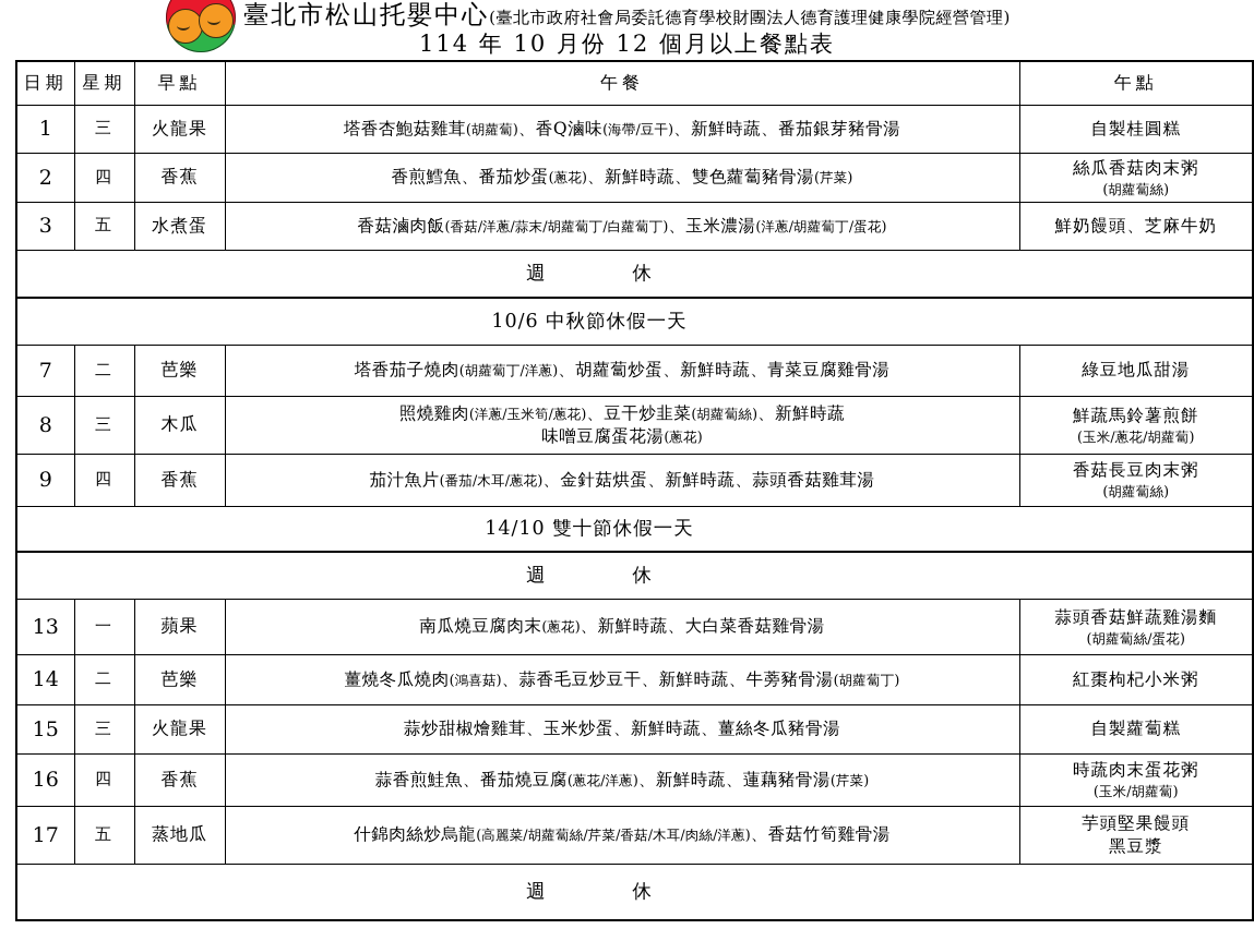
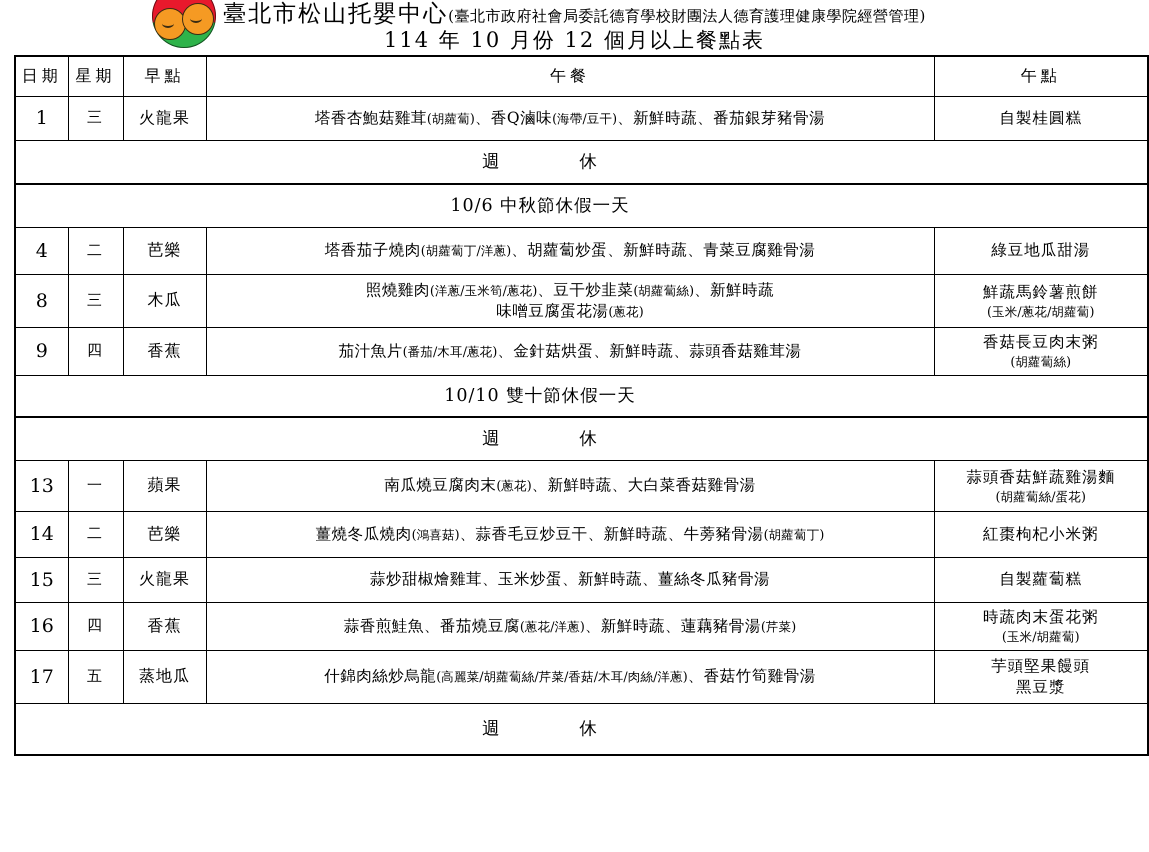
  臺北市松山托嬰中心(臺北市政府社會局委託德育學校財團法人德育護理健康學院經營管理)
  114 年 10 月份 12 個月以上餐點表
  日期	星期	早點	午餐	午點
  1	三	火龍果	塔香杏鮑菇雞茸(胡蘿蔔)、香Q滷味(海帶/豆干)、新鮮時蔬、番茄銀芽豬骨湯	自製桂圓糕
- 2	四	香蕉	香煎鱈魚、番茄炒蛋(蔥花)、新鮮時蔬、雙色蘿蔔豬骨湯(芹菜)	絲瓜香菇肉末粥 (胡蘿蔔絲)
- 3	五	水煮蛋	香菇滷肉飯(香菇/洋蔥/蒜末/胡蘿蔔丁/白蘿蔔丁)、玉米濃湯(洋蔥/胡蘿蔔丁/蛋花)	鮮奶饅頭、芝麻牛奶
  週 休
  10/6 中秋節休假一天
- 7	二	芭樂	塔香茄子燒肉(胡蘿蔔丁/洋蔥)、胡蘿蔔炒蛋、新鮮時蔬、青菜豆腐雞骨湯	綠豆地瓜甜湯
+ 4	二	芭樂	塔香茄子燒肉(胡蘿蔔丁/洋蔥)、胡蘿蔔炒蛋、新鮮時蔬、青菜豆腐雞骨湯	綠豆地瓜甜湯
  8	三	木瓜	照燒雞肉(洋蔥/玉米筍/蔥花)、豆干炒韭菜(胡蘿蔔絲)、新鮮時蔬 味噌豆腐蛋花湯(蔥花)	鮮蔬馬鈴薯煎餅 (玉米/蔥花/胡蘿蔔)
  9	四	香蕉	茄汁魚片(番茄/木耳/蔥花)、金針菇烘蛋、新鮮時蔬、蒜頭香菇雞茸湯	香菇長豆肉末粥 (胡蘿蔔絲)
- 14/10 雙十節休假一天
+ 10/10 雙十節休假一天
  週 休
  13	一	蘋果	南瓜燒豆腐肉末(蔥花)、新鮮時蔬、大白菜香菇雞骨湯	蒜頭香菇鮮蔬雞湯麵 (胡蘿蔔絲/蛋花)
  14	二	芭樂	薑燒冬瓜燒肉(鴻喜菇)、蒜香毛豆炒豆干、新鮮時蔬、牛蒡豬骨湯(胡蘿蔔丁)	紅棗枸杞小米粥
  15	三	火龍果	蒜炒甜椒燴雞茸、玉米炒蛋、新鮮時蔬、薑絲冬瓜豬骨湯	自製蘿蔔糕
  16	四	香蕉	蒜香煎鮭魚、番茄燒豆腐(蔥花/洋蔥)、新鮮時蔬、蓮藕豬骨湯(芹菜)	時蔬肉末蛋花粥 (玉米/胡蘿蔔)
  17	五	蒸地瓜	什錦肉絲炒烏龍(高麗菜/胡蘿蔔絲/芹菜/香菇/木耳/肉絲/洋蔥)、香菇竹筍雞骨湯	芋頭堅果饅頭 黑豆漿
  週 休
